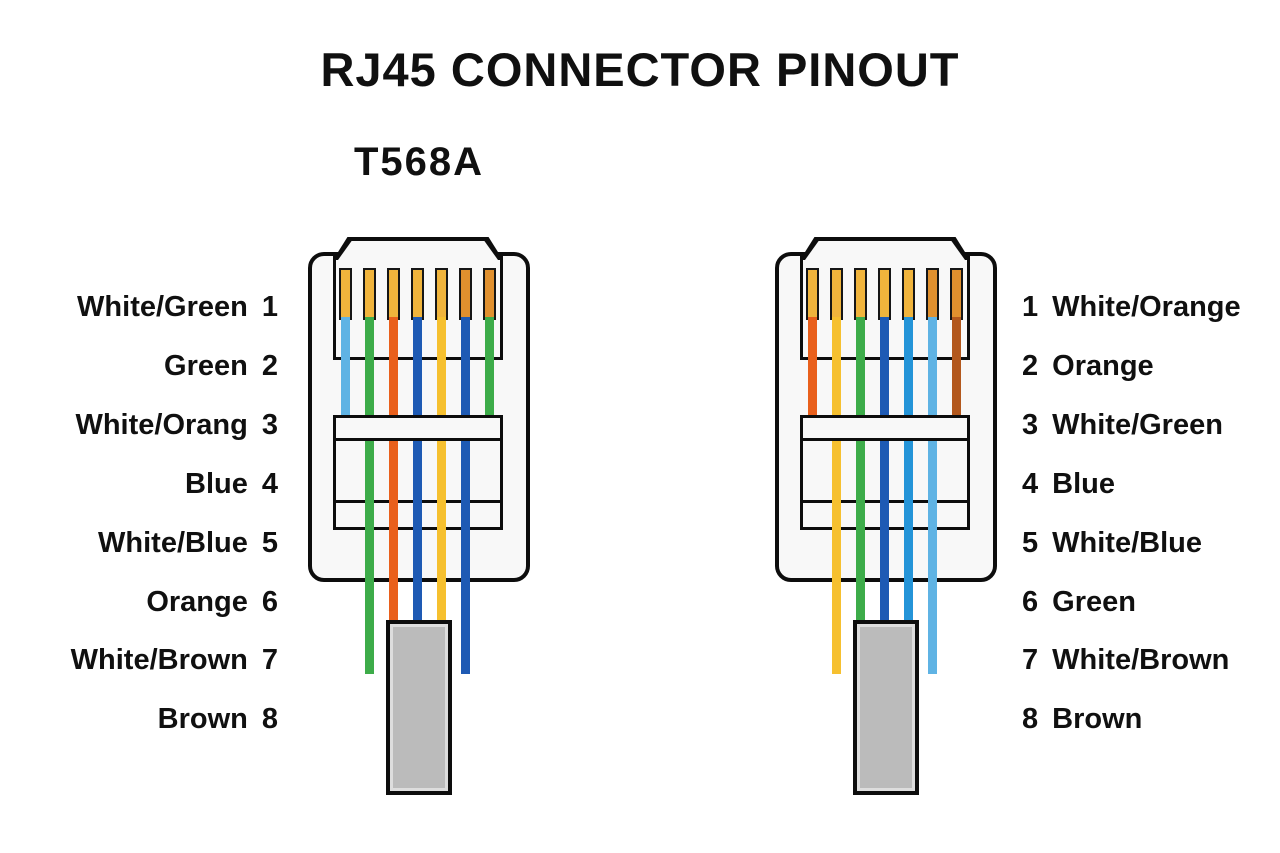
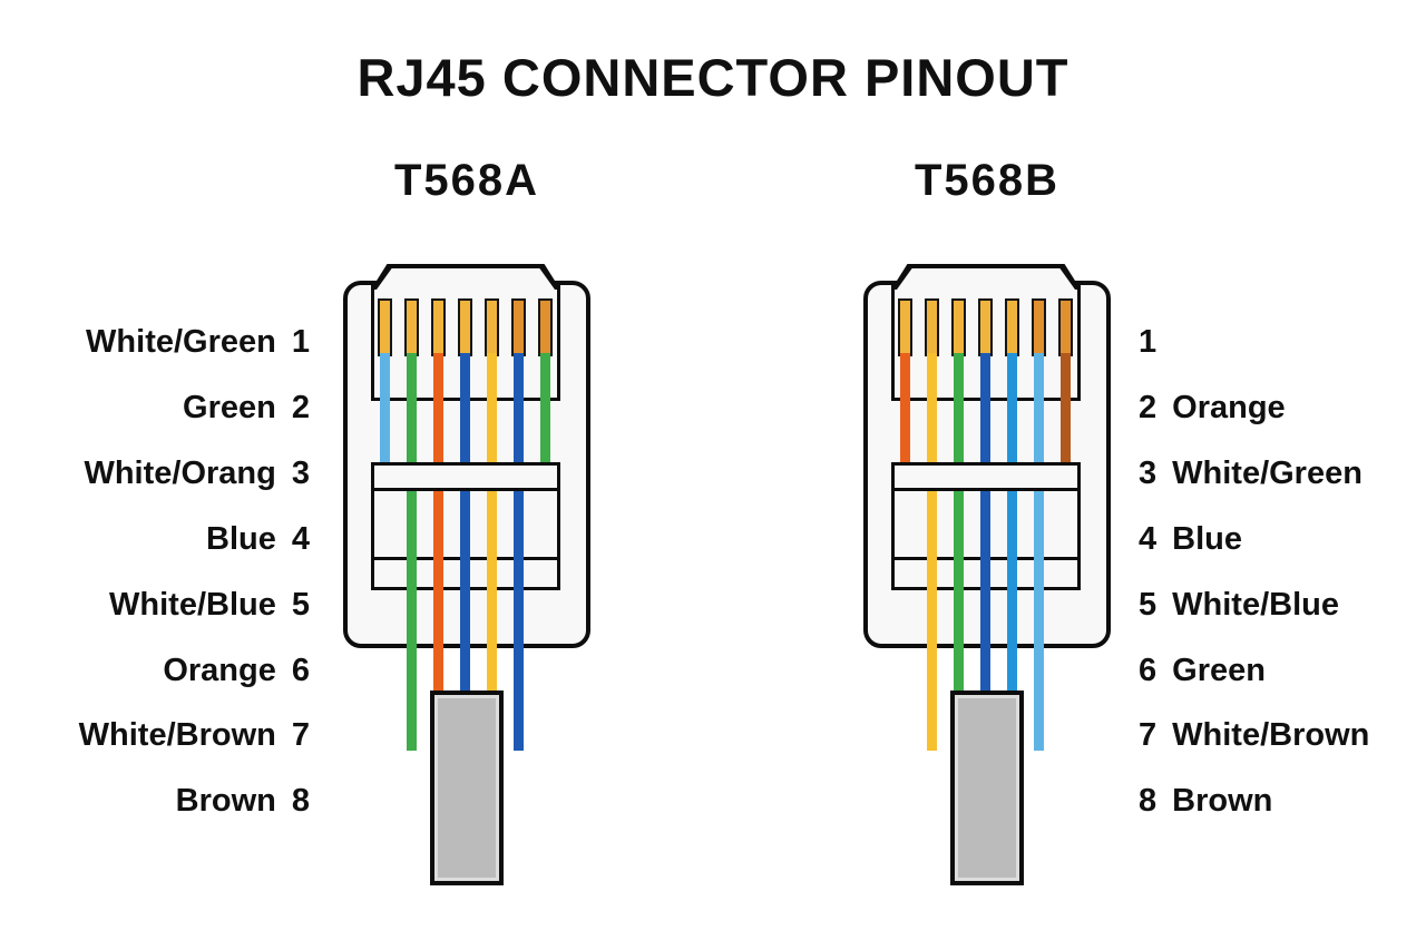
  RJ45 CONNECTOR PINOUT
  T568A
  White/Green
  1
  Green
  2
  White/Orang
  3
  Blue
  4
  White/Blue
  5
  Orange
  6
  White/Brown
  7
  Brown
  8
+ T568B
  1
- White/Orange
  2
  Orange
  3
  White/Green
  4
  Blue
  5
  White/Blue
  6
  Green
  7
  White/Brown
  8
  Brown
